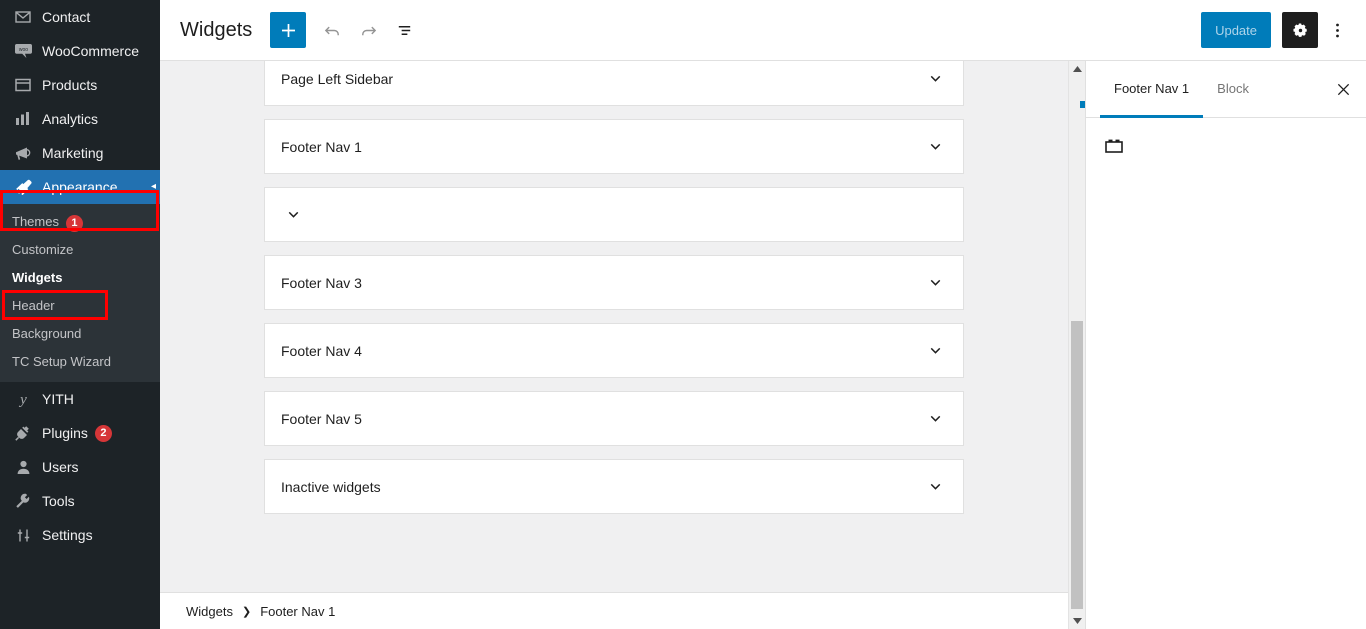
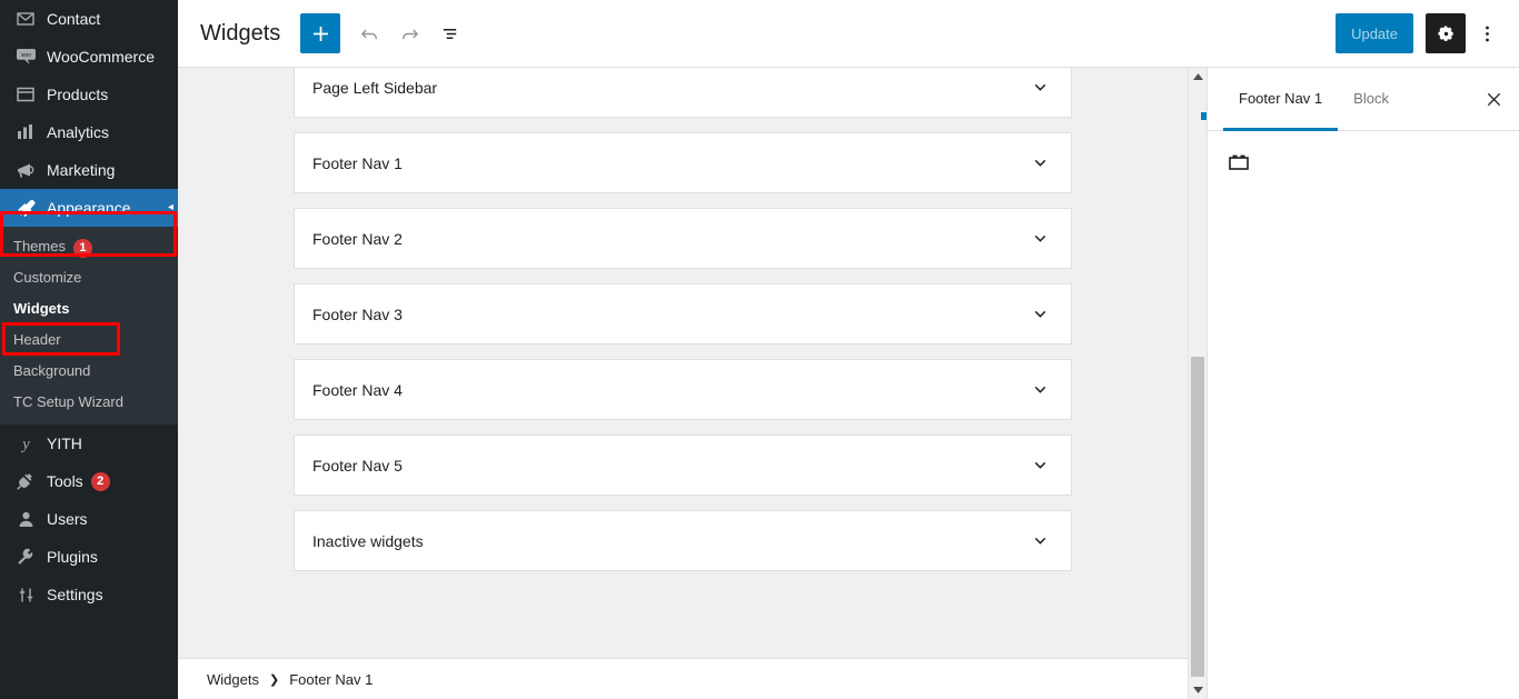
  Contact
  WooCommerce
  Products
  Analytics
  Marketing
  Appearance
  ◂
  Themes 1
  Customize
  Widgets
  Header
  Background
  TC Setup Wizard
  y
  YITH
- Plugins
+ Tools
  2
  Users
- Tools
+ Plugins
  Settings
  Widgets
  Update
  Page Left Sidebar
  Footer Nav 1
+ Footer Nav 2
  Footer Nav 3
  Footer Nav 4
  Footer Nav 5
  Inactive widgets
  Widgets
  ❯
  Footer Nav 1
  Footer Nav 1
  Block
